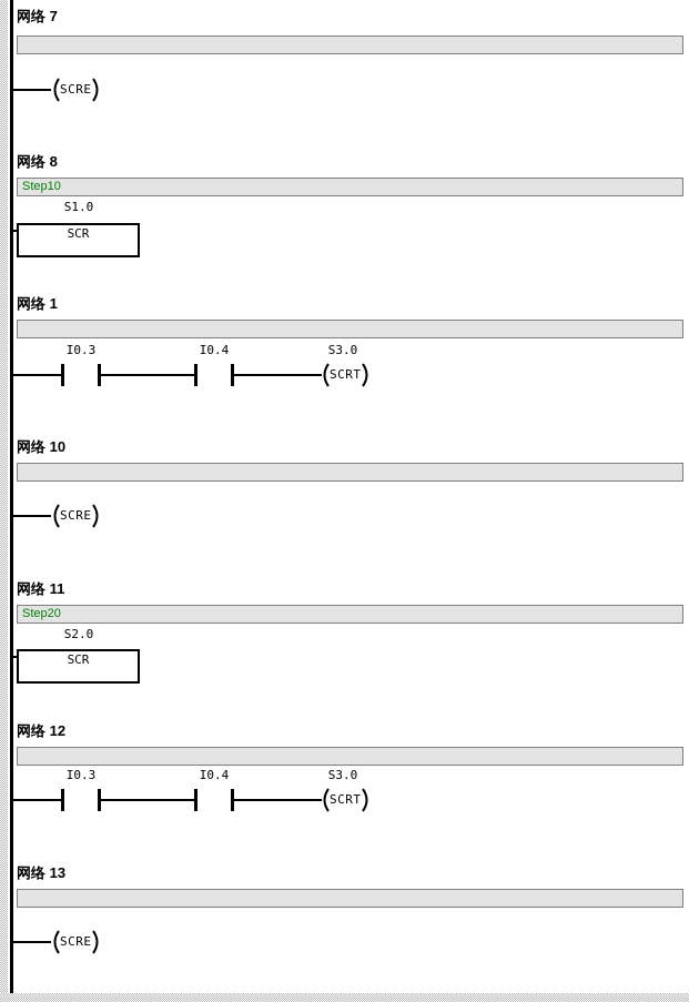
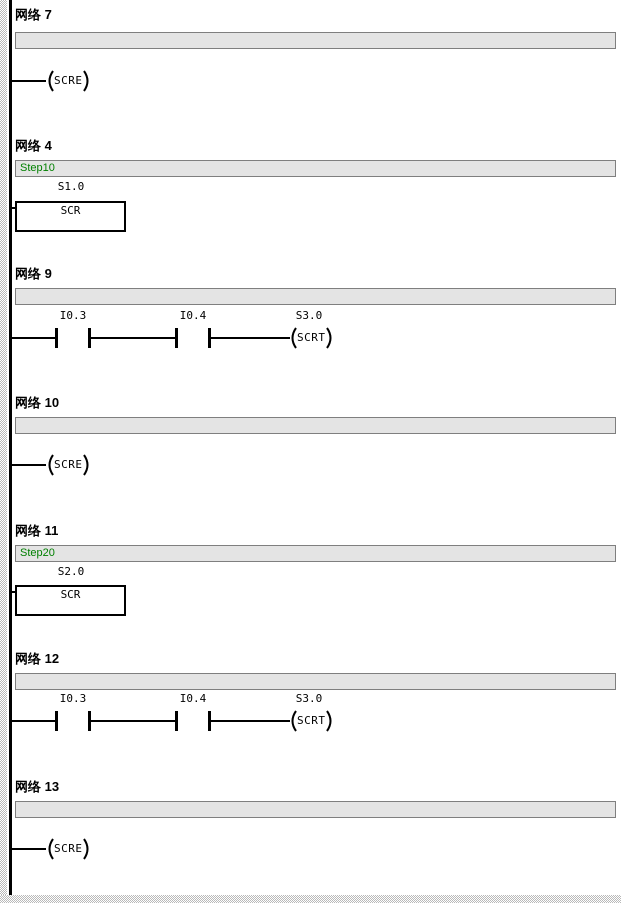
  网络 7
  SCRE
- 网络 8
+ 网络 4
  Step10
  S1.0
  SCR
- 网络 1
+ 网络 9
  I0.3
  I0.4
  S3.0
  SCRT
  网络 10
  SCRE
  网络 11
  Step20
  S2.0
  SCR
  网络 12
  I0.3
  I0.4
  S3.0
  SCRT
  网络 13
  SCRE
